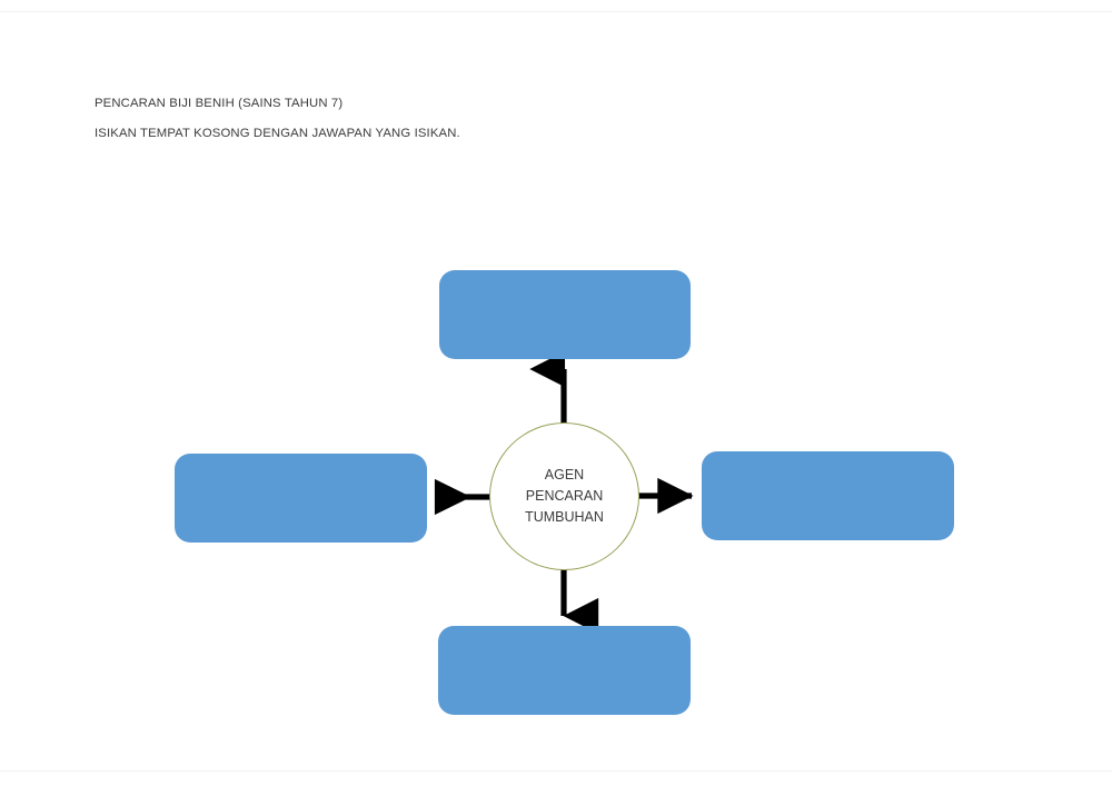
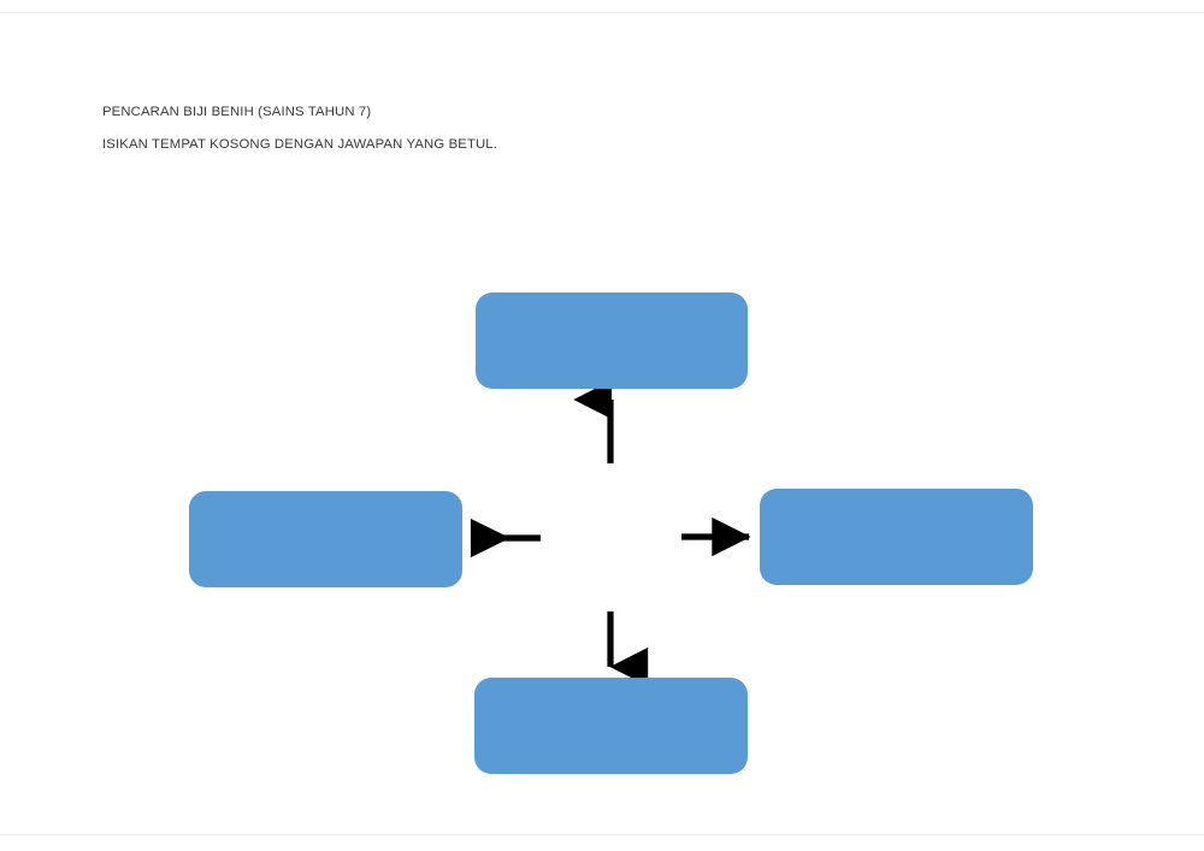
  PENCARAN BIJI BENIH (SAINS TAHUN 7)
- ISIKAN TEMPAT KOSONG DENGAN JAWAPAN YANG ISIKAN.
+ ISIKAN TEMPAT KOSONG DENGAN JAWAPAN YANG BETUL.
- AGEN
- PENCARAN
- TUMBUHAN
